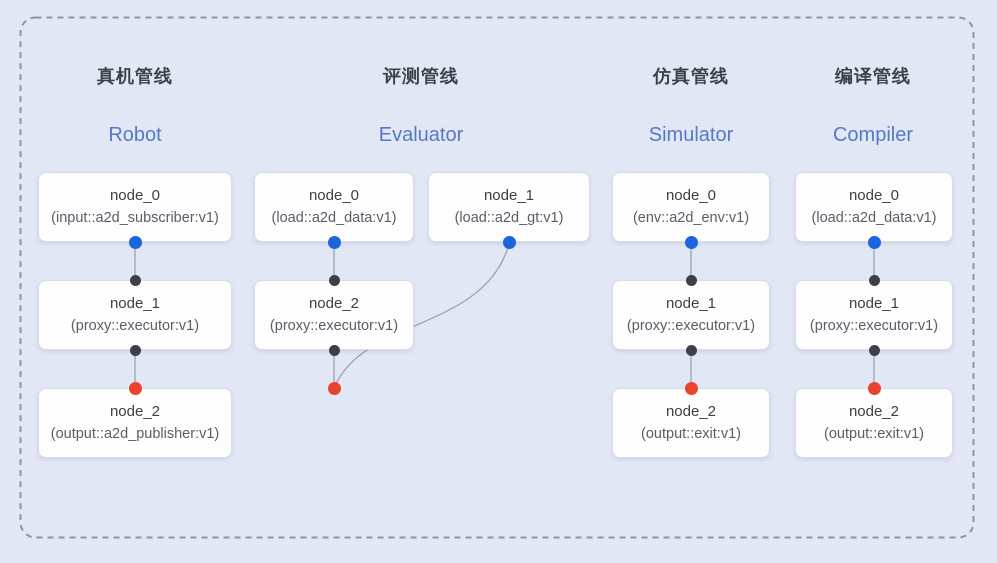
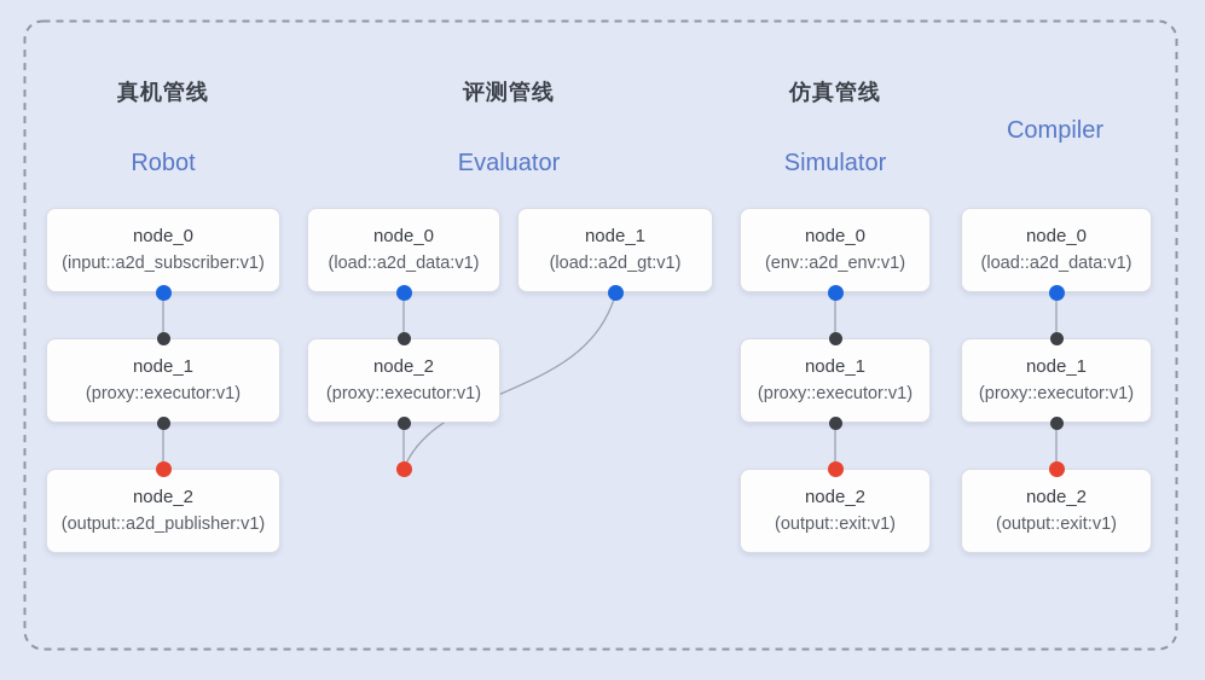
  真机管线
  Robot
  评测管线
  Evaluator
  仿真管线
  Simulator
- 编译管线
  Compiler
  node_0
  (input::a2d_subscriber:v1)
  node_1
  (proxy::executor:v1)
  node_2
  (output::a2d_publisher:v1)
  node_0
  (load::a2d_data:v1)
  node_1
  (load::a2d_gt:v1)
  node_2
  (proxy::executor:v1)
  node_0
  (env::a2d_env:v1)
  node_1
  (proxy::executor:v1)
  node_2
  (output::exit:v1)
  node_0
  (load::a2d_data:v1)
  node_1
  (proxy::executor:v1)
  node_2
  (output::exit:v1)
